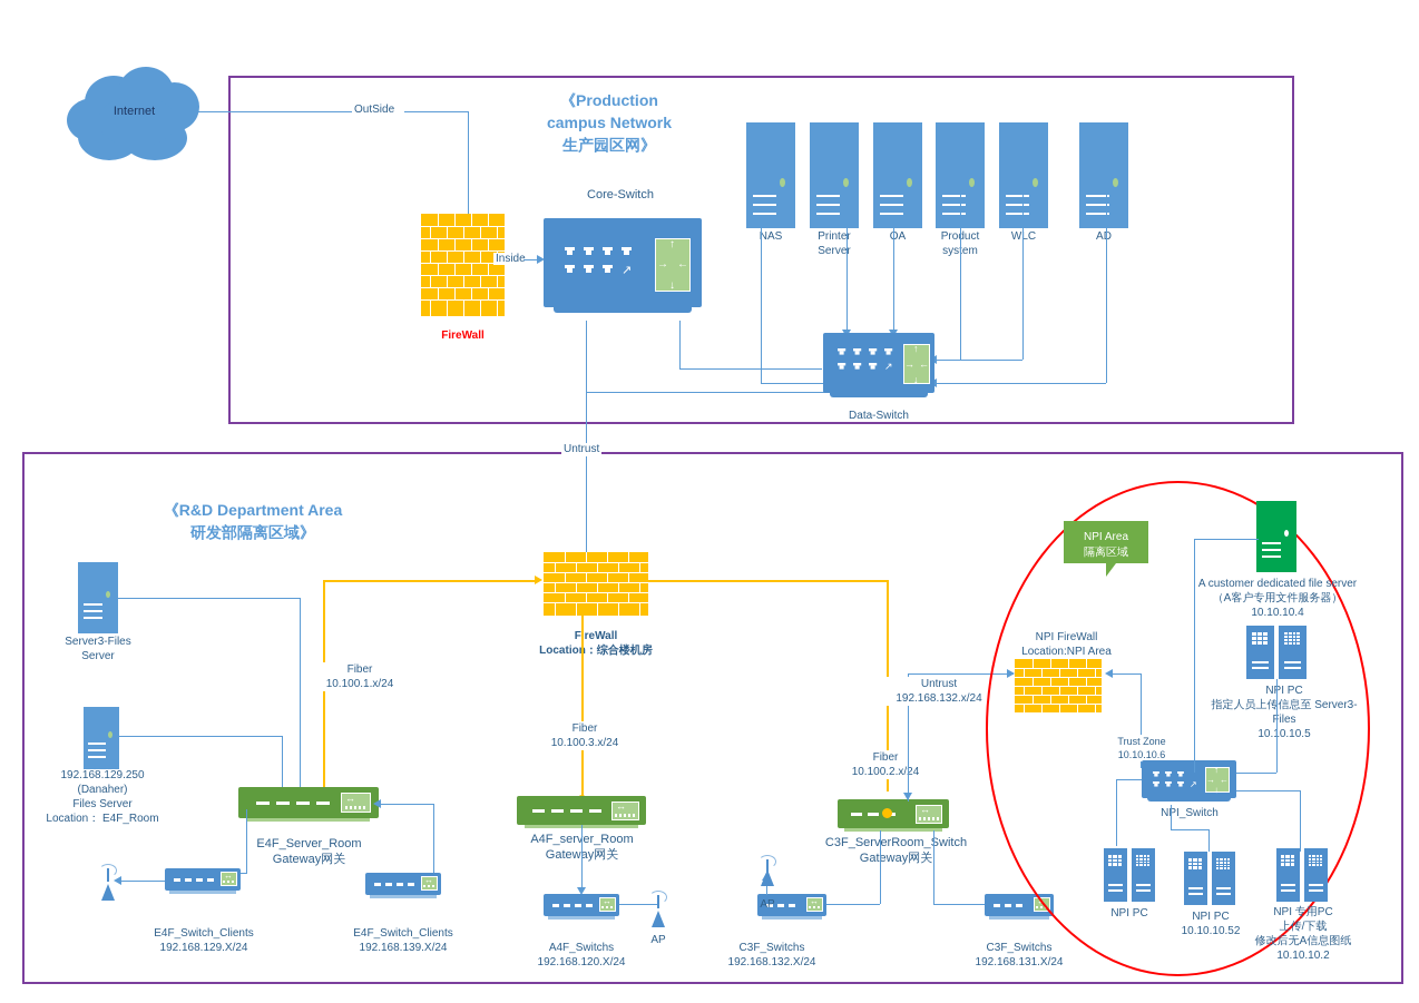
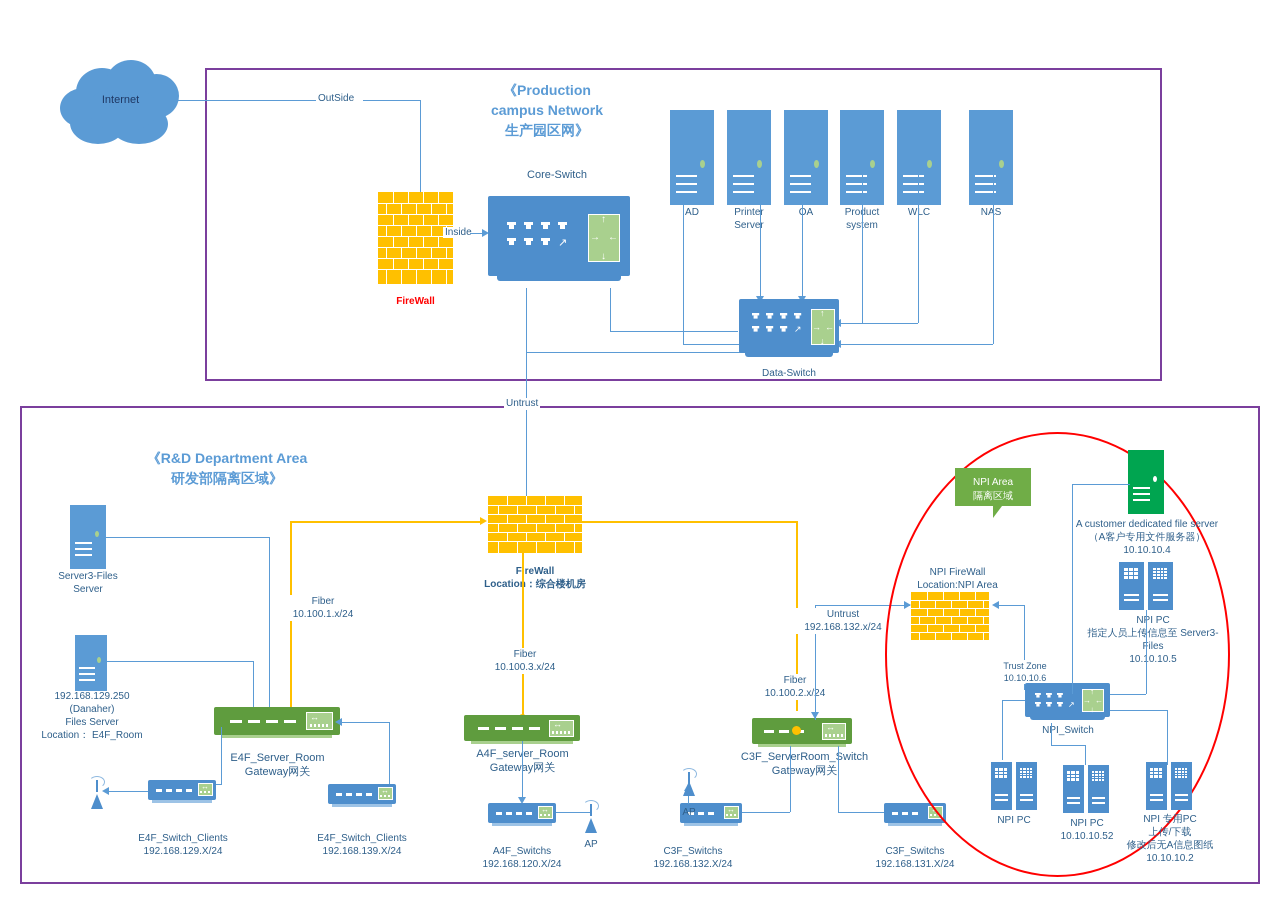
  《Production
  campus Network
  生产园区网》
  《R&D Department Area
  研发部隔离区域》
  Internet
  OutSide
  FireWall
  Inside
  Core-Switch
  ↗
  ↑
  ↓
  →
  ←
  Untrust
- NAS
+ AD
  Printer
  Server
  Product
  sysem
  WLC
- AD
+ NAS
  ↗
  ↑
  ↓
  →
  ←
  Data-Switch
  FreWall
  Locatio：综合楼机房
  Fiber
  10.100.1.x/24
  Fiber
  10.100.2.x/24
  Fiber
  10.100.3.x/24
  Server3-Files
  Server
  192.168.129.250
  (Danaher)
  Files Server
  Location： E4F_Room
  ↔
  E4F_Server_Room
  Gateway网关
  ↔
  E4F_Switch_Clients
  192.168.129.X/24
  ↔
  E4F_Switch_Clients
  192.168.139.X/24
  ↔
  A4F_server_Room
  Gateway网关
  ↔
  A4F_Switchs
  192.168.120.X/24
  AP
  ↔
  C3F_ServerRoom_Switch
  Gateway网关
  Untrust
  192.168.132.x/24
  ↔
  C3F_Switchs
  192.168.132.X/24
  AP
  ↔
  C3F_Switchs
  192.168.131.X/24
  NPI Area
  隔离区域
  NPI FireWall
  Location:NPI Area
  Trust Zone
  10.10.10.6
  ↗
  ↑
  ↓
  →
  ←
  NPI_Switch
  A customer dedicated file server
  （A客户专用文件服务器）
  10.10.10.4
  NI PC
  指定人员上传信息至 Server3-
  iles
  10.0.10.5
  NPI PC
  NPI PC
  10.10.10.52
  NPI 专用PC
  上传/下载
  修改后无A信息图纸
  10.10.10.2
